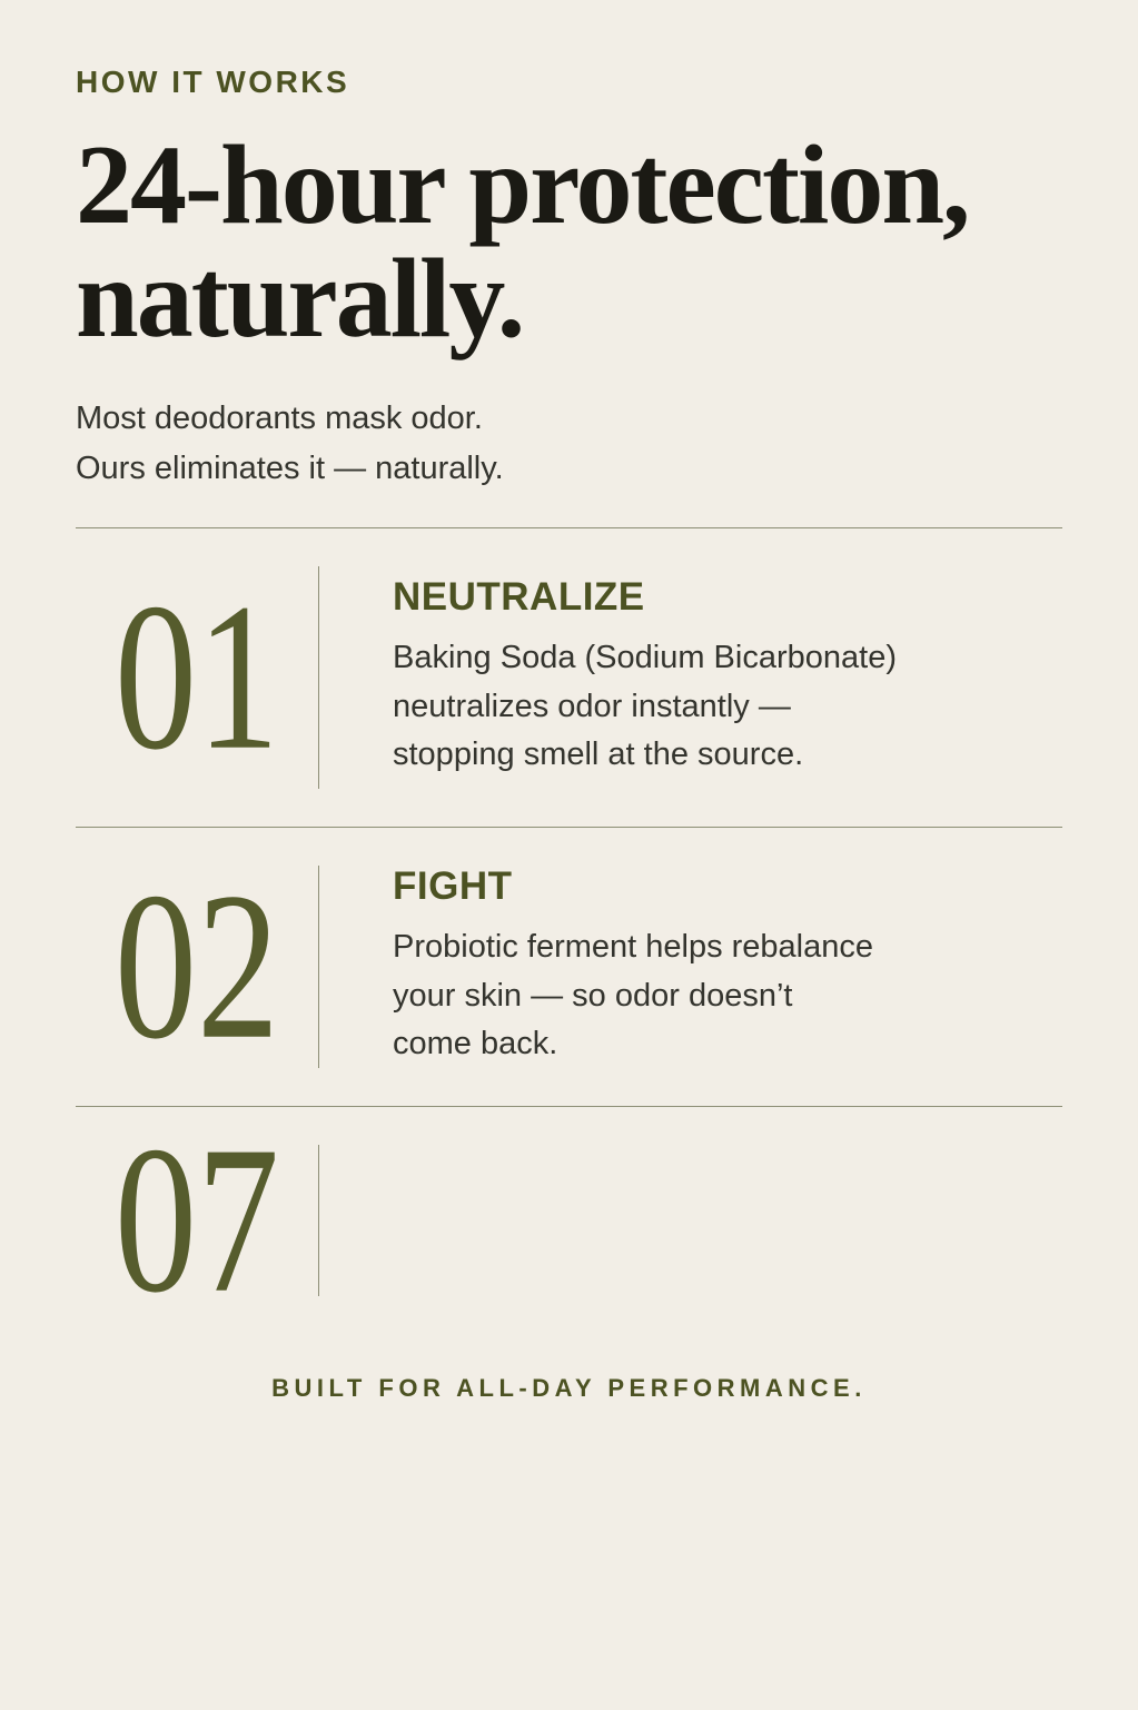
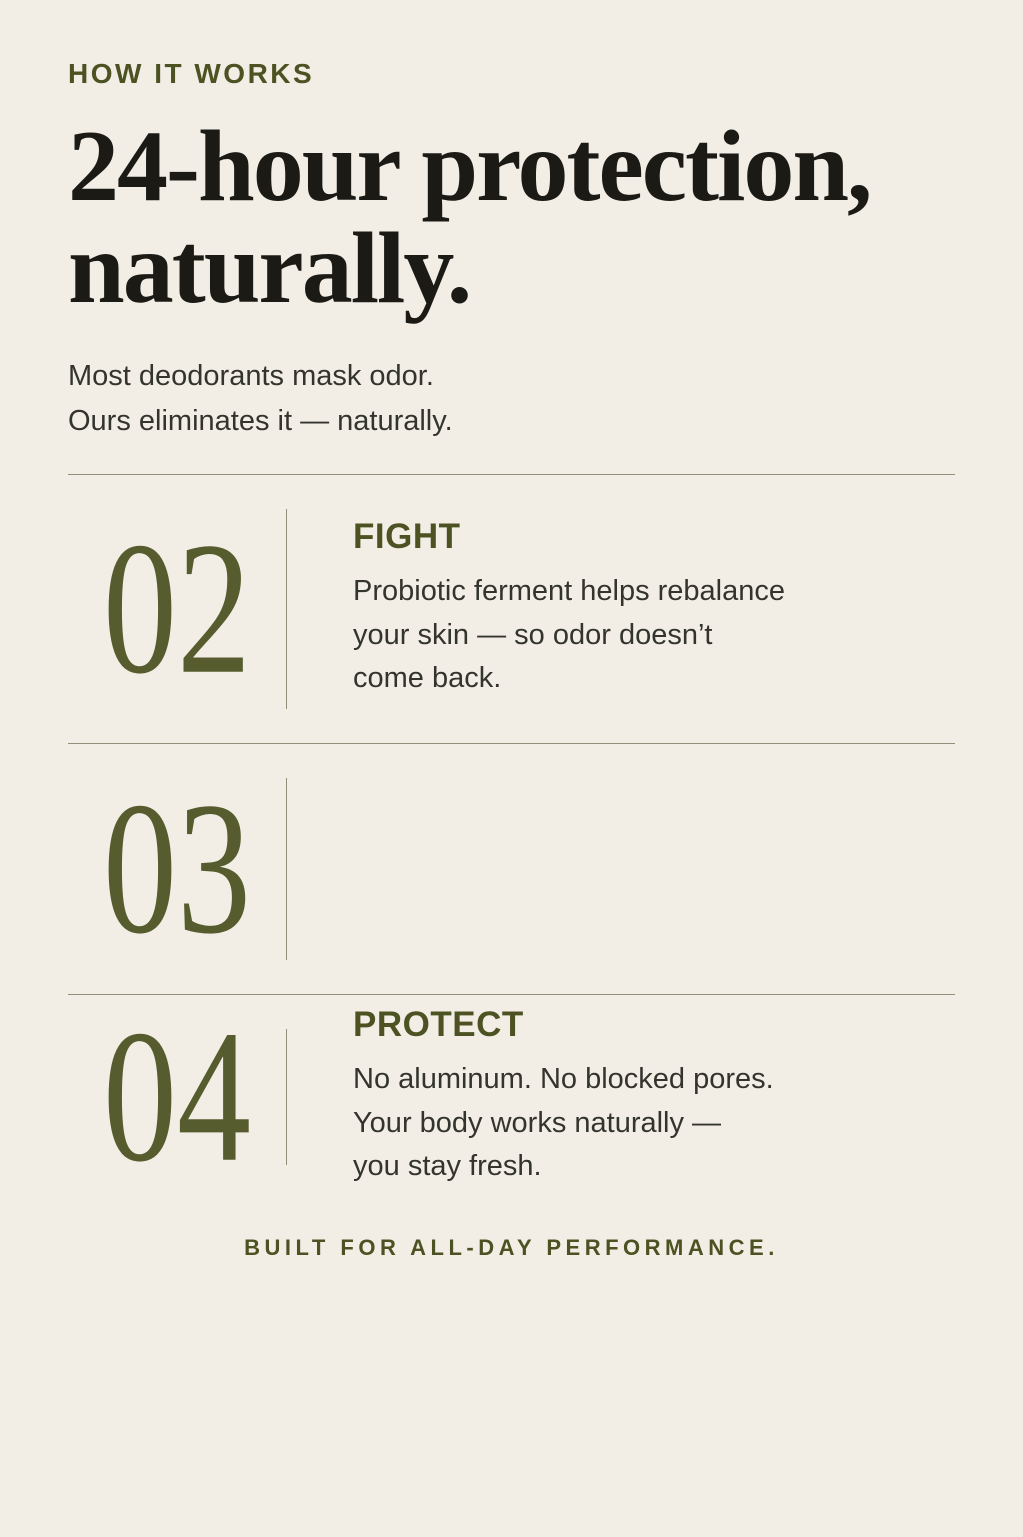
  HOW IT WORKS
  24-hour protection,
  naturally.
  Most deodorants mask odor.
  Ours eliminates it — naturally.
- 01
- NEUTRALIZE
- Baking Soda (Sodium Bicarbonate)
- neutralizes odor instantly —
- stopping smell at the source.
  02
  FIGHT
  Probiotic ferment helps rebalance
  your skin — so odor doesn’t
  come back.
- 07
+ 03
+ 04
+ PROTECT
+ No aluminum. No blocked pores.
+ Your body works naturally —
+ you stay fresh.
  BUILT FOR ALL-DAY PERFORMANCE.
